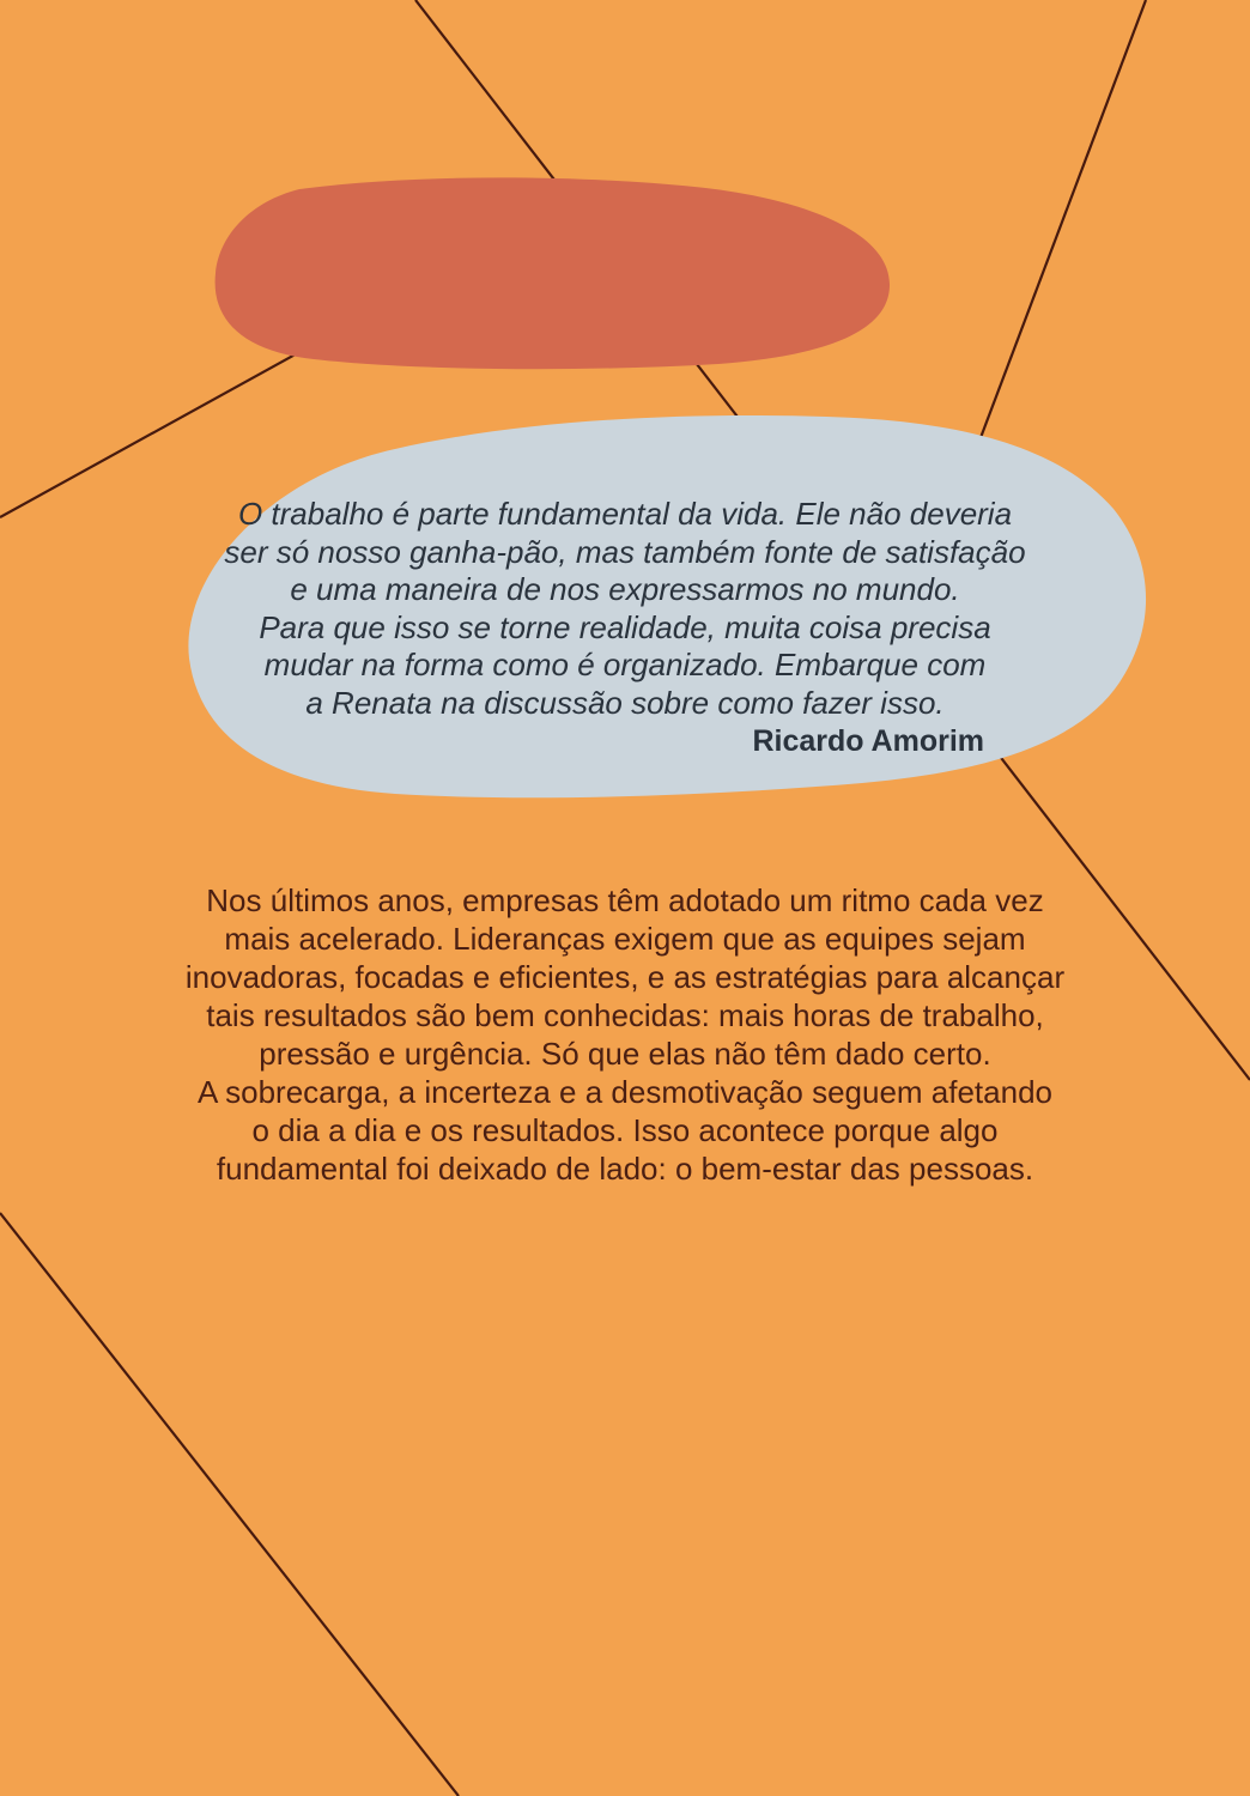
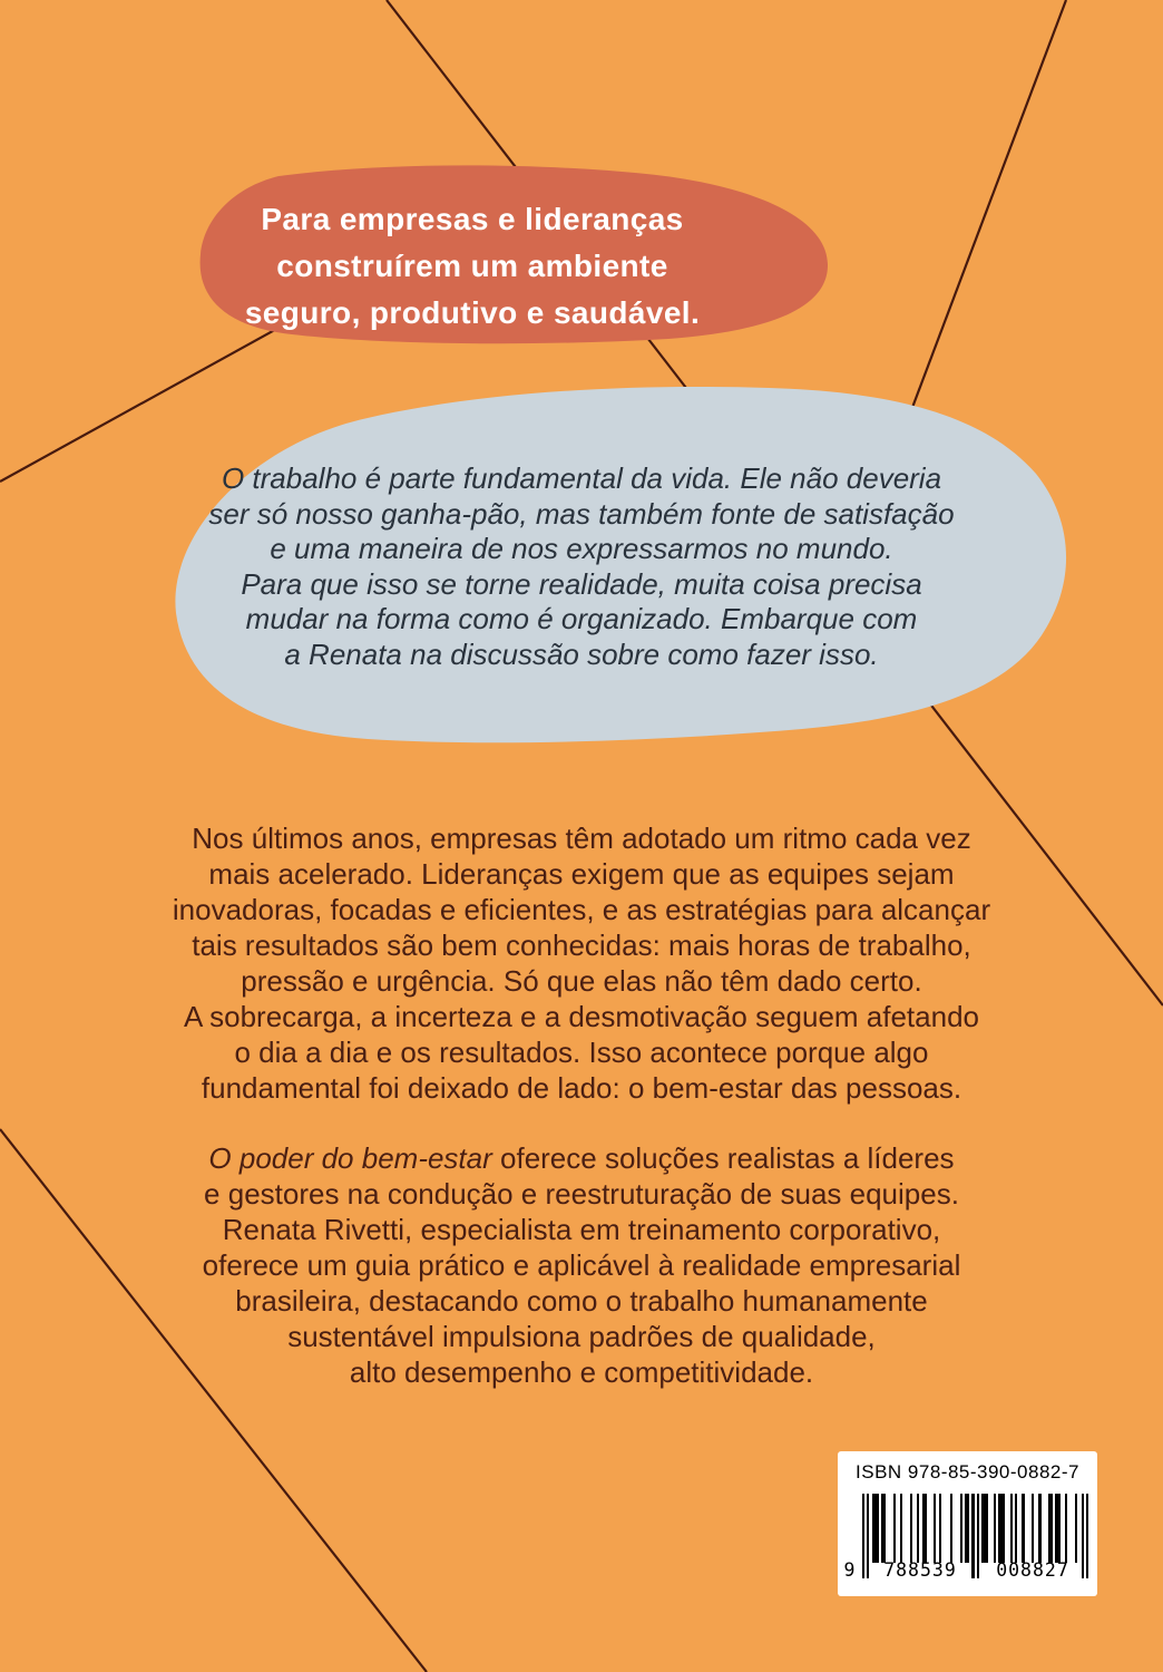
+ Para empresas e lideranças
+ construírem um ambiente
+ seguro, produtivo e saudável.
  O trabalho é parte fundamental da vida. Ele não deveria
  ser só nosso ganha-pão, mas também fonte de satisfação
  e uma maneira de nos expressarmos no mundo.
  Para que isso se torne realidade, muita coisa precisa
  mudar na forma como é organizado. Embarque com
  a Renata na discussão sobre como fazer isso.
- Ricardo Amorim
  Nos últimos anos, empresas têm adotado um ritmo cada vez
  mais acelerado. Lideranças exigem que as equipes sejam
  inovadoras, focadas e eficientes, e as estratégias para alcançar
  tais resultados são bem conhecidas: mais horas de trabalho,
  pressão e urgência. Só que elas não têm dado certo.
  A sobrecarga, a incerteza e a desmotivação seguem afetando
  o dia a dia e os resultados. Isso acontece porque algo
  fundamental foi deixado de lado: o bem-estar das pessoas.
+ O poder do bem-estar oferece soluções realistas a líderes
+ e gestores na condução e reestruturação de suas equipes.
+ Renata Rivetti, especialista em treinamento corporativo,
+ oferece um guia prático e aplicável à realidade empresarial
+ brasileira, destacando como o trabalho humanamente
+ sustentável impulsiona padrões de qualidade,
+ alto desempenho e competitividade.
+ ISBN 978-85-390-0882-7
+ 9
+ 788539
+ 008827
